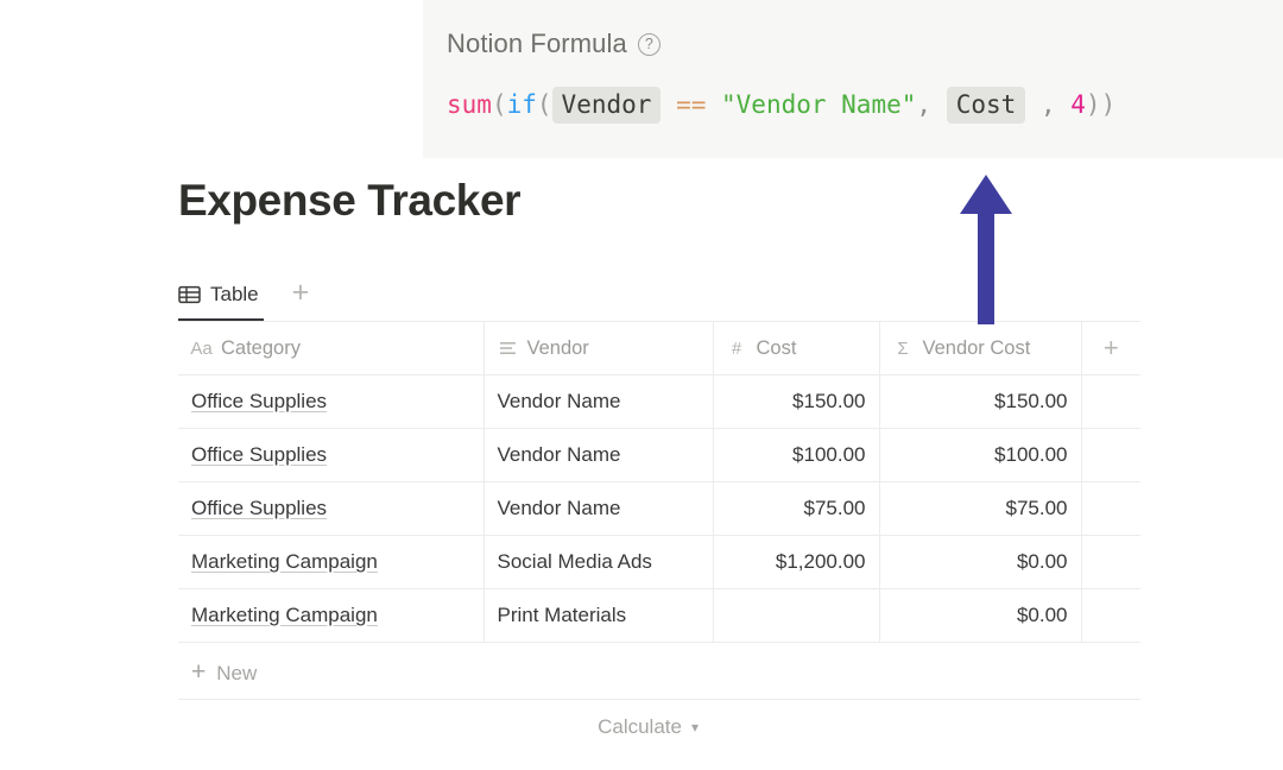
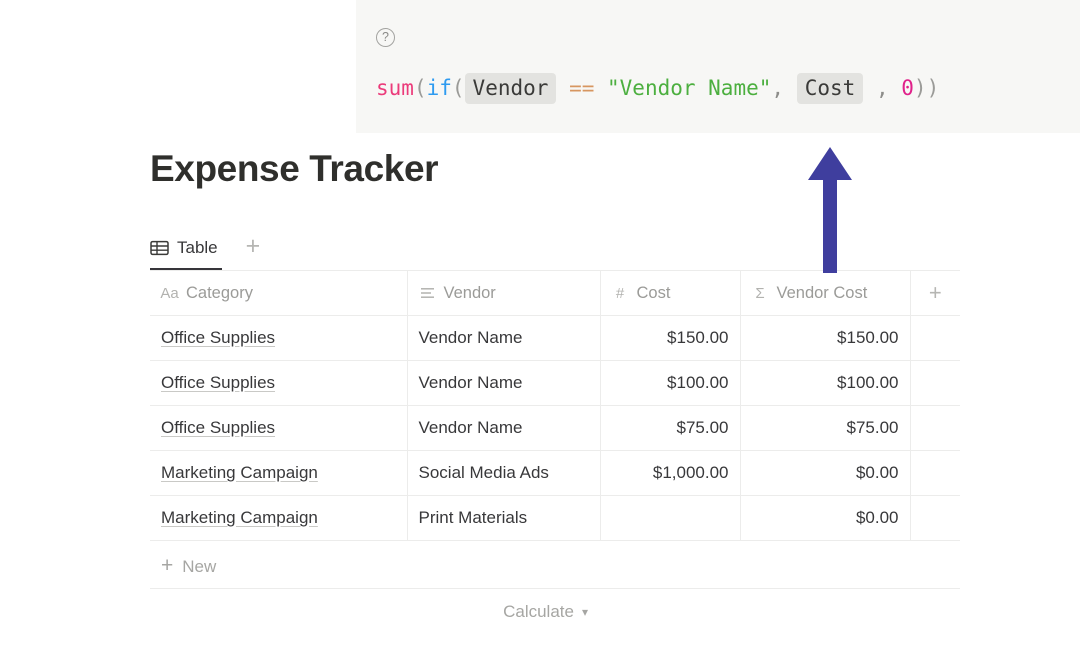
- Notion Formula
  ?
- sum(if( Vendor == "Vendor Name", Cost , 4))
+ sum(if( Vendor == "Vendor Name", Cost , 0))
  Expense Tracker
  Table
  +
  Aa Category	Vendor	# Cost	Σ Vendor Cost	+
  Office Supplies	Vendor Name	$150.00	$150.00
  Office Supplies	Vendor Name	$100.00	$100.00
  Office Supplies	Vendor Name	$75.00	$75.00
- Marketing Campaign	Social Media Ads	$1,200.00	$0.00
+ Marketing Campaign	Social Media Ads	$1,000.00	$0.00
  Marketing Campaign	Print Materials		$0.00
  +
  New
  Calculate
  ▾
